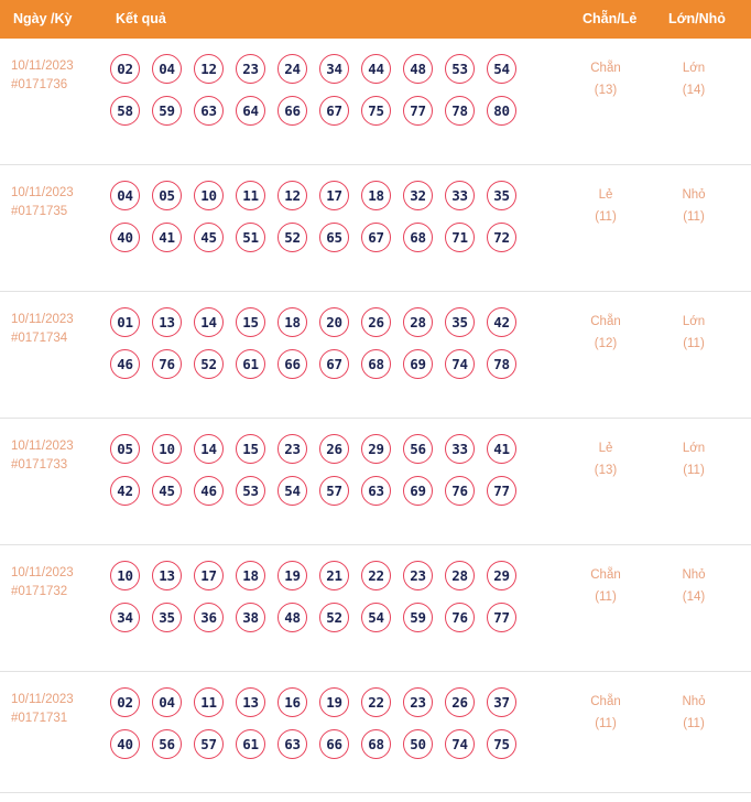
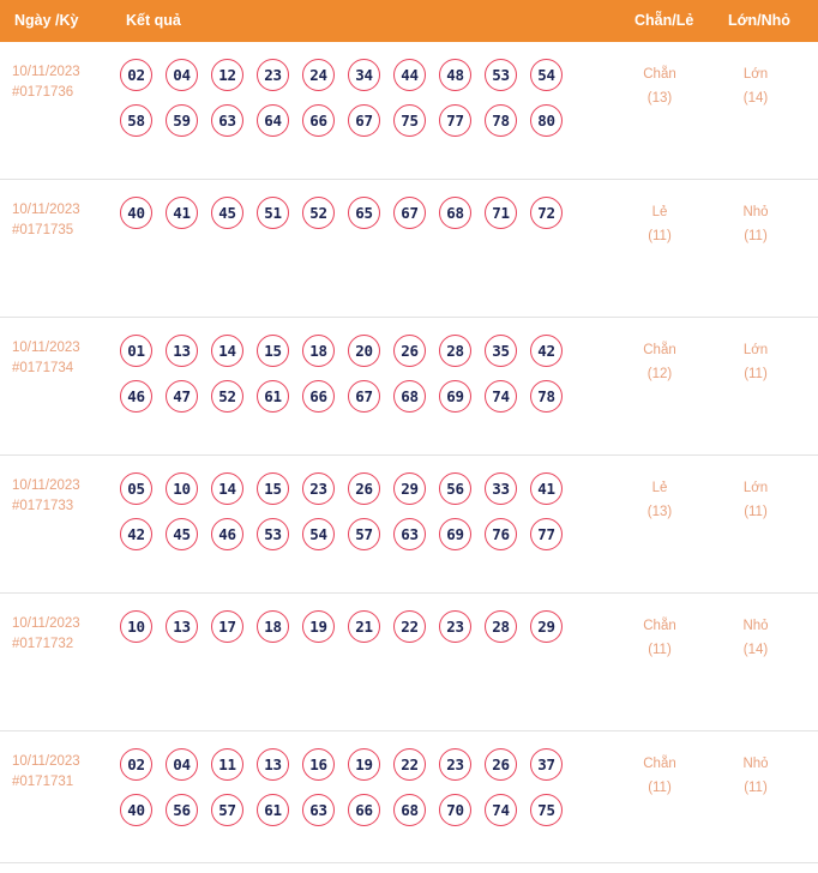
  Ngày /Kỳ
  Kết quả
  Chẵn/Lẻ
  Lớn/Nhỏ
  10/11/2023
  #0171736
  02 04 12 23 24 34 44 48 53 54
  58 59 63 64 66 67 75 77 78 80
  Chẵn
  (13)
  Lớn
  (14)
  10/11/2023
  #0171735
- 04 05 10 11 12 17 18 32 33 35
  40 41 45 51 52 65 67 68 71 72
  Lẻ
  (11)
  Nhỏ
  (11)
  10/11/2023
  #0171734
  01 13 14 15 18 20 26 28 35 42
- 46 76 52 61 66 67 68 69 74 78
+ 46 47 52 61 66 67 68 69 74 78
  Chẵn
  (12)
  Lớn
  (11)
  10/11/2023
  #0171733
  05 10 14 15 23 26 29 56 33 41
  42 45 46 53 54 57 63 69 76 77
  Lẻ
  (13)
  Lớn
  (11)
  10/11/2023
  #0171732
  10 13 17 18 19 21 22 23 28 29
- 34 35 36 38 48 52 54 59 76 77
  Chẵn
  (11)
  Nhỏ
  (14)
  10/11/2023
  #0171731
  02 04 11 13 16 19 22 23 26 37
- 40 56 57 61 63 66 68 50 74 75
+ 40 56 57 61 63 66 68 70 74 75
  Chẵn
  (11)
  Nhỏ
  (11)
